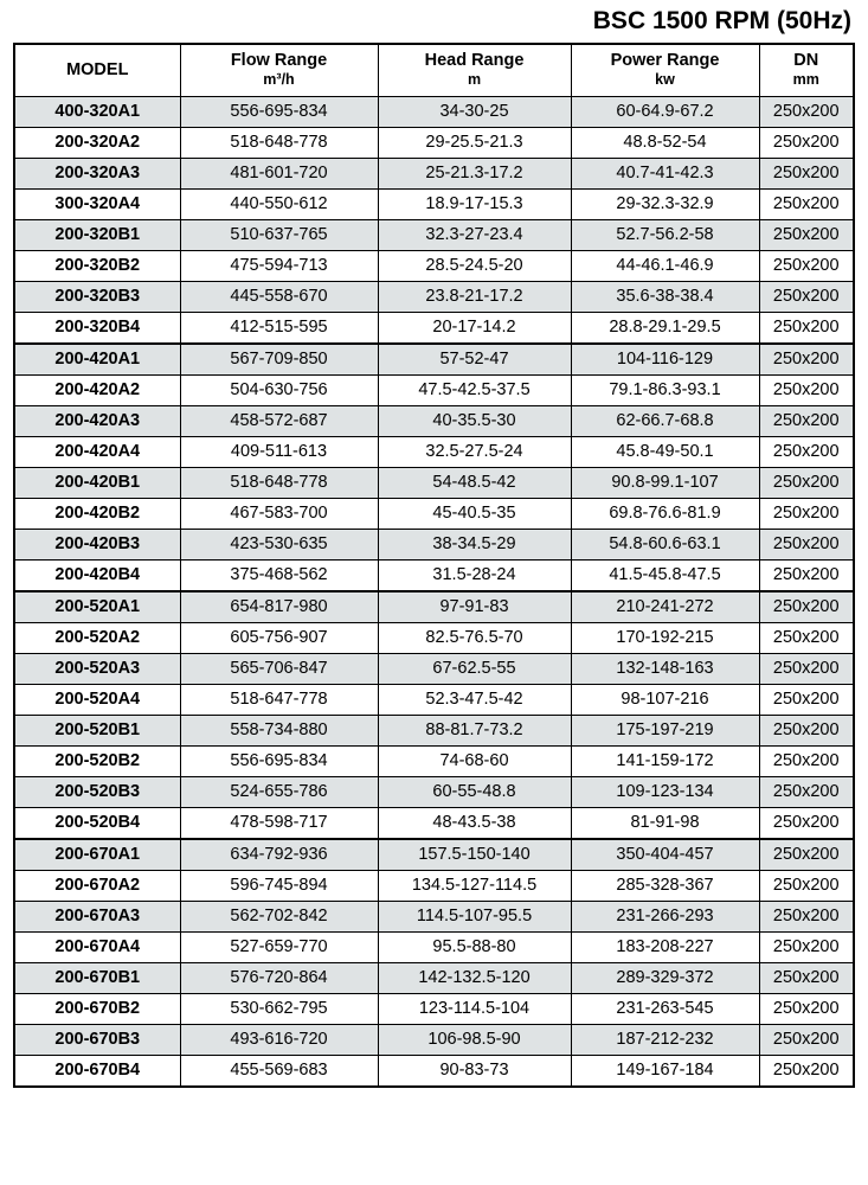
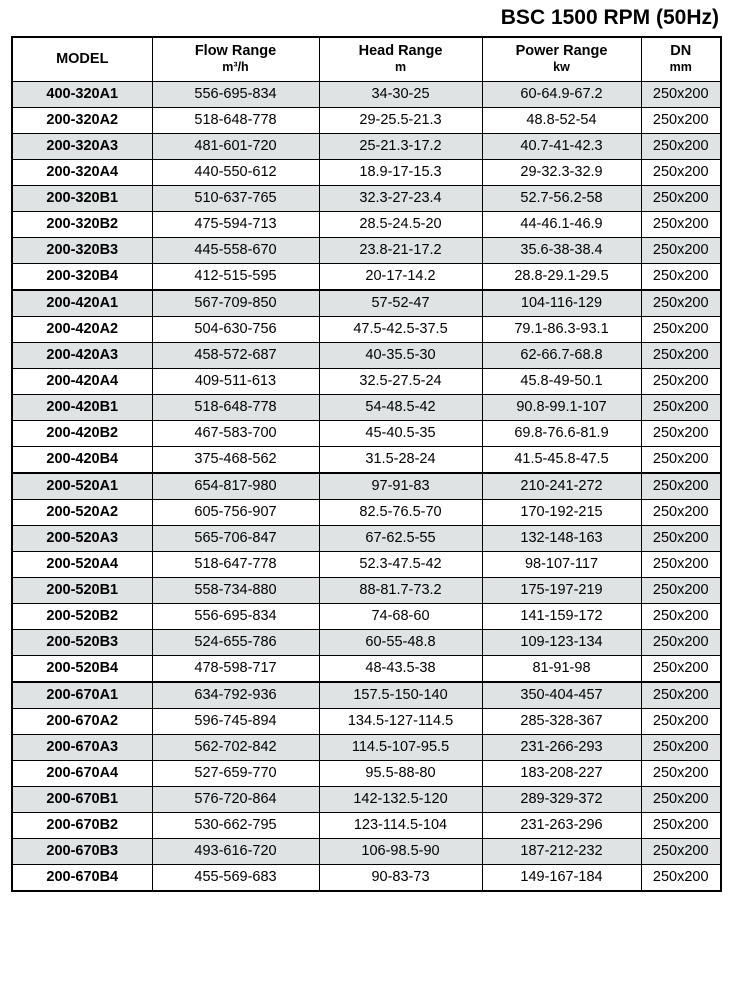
  BSC 1500 RPM (50Hz)
  MODEL	Flow Range m³/h	Head Range m	Power Range kw	DN mm
  400-320A1	556-695-834	34-30-25	60-64.9-67.2	250x200
  200-320A2	518-648-778	29-25.5-21.3	48.8-52-54	250x200
  200-320A3	481-601-720	25-21.3-17.2	40.7-41-42.3	250x200
- 300-320A4	440-550-612	18.9-17-15.3	29-32.3-32.9	250x200
+ 200-320A4	440-550-612	18.9-17-15.3	29-32.3-32.9	250x200
  200-320B1	510-637-765	32.3-27-23.4	52.7-56.2-58	250x200
  200-320B2	475-594-713	28.5-24.5-20	44-46.1-46.9	250x200
  200-320B3	445-558-670	23.8-21-17.2	35.6-38-38.4	250x200
  200-320B4	412-515-595	20-17-14.2	28.8-29.1-29.5	250x200
  200-420A1	567-709-850	57-52-47	104-116-129	250x200
  200-420A2	504-630-756	47.5-42.5-37.5	79.1-86.3-93.1	250x200
  200-420A3	458-572-687	40-35.5-30	62-66.7-68.8	250x200
  200-420A4	409-511-613	32.5-27.5-24	45.8-49-50.1	250x200
  200-420B1	518-648-778	54-48.5-42	90.8-99.1-107	250x200
  200-420B2	467-583-700	45-40.5-35	69.8-76.6-81.9	250x200
- 200-420B3	423-530-635	38-34.5-29	54.8-60.6-63.1	250x200
  200-420B4	375-468-562	31.5-28-24	41.5-45.8-47.5	250x200
  200-520A1	654-817-980	97-91-83	210-241-272	250x200
  200-520A2	605-756-907	82.5-76.5-70	170-192-215	250x200
  200-520A3	565-706-847	67-62.5-55	132-148-163	250x200
- 200-520A4	518-647-778	52.3-47.5-42	98-107-216	250x200
+ 200-520A4	518-647-778	52.3-47.5-42	98-107-117	250x200
  200-520B1	558-734-880	88-81.7-73.2	175-197-219	250x200
  200-520B2	556-695-834	74-68-60	141-159-172	250x200
  200-520B3	524-655-786	60-55-48.8	109-123-134	250x200
  200-520B4	478-598-717	48-43.5-38	81-91-98	250x200
  200-670A1	634-792-936	157.5-150-140	350-404-457	250x200
  200-670A2	596-745-894	134.5-127-114.5	285-328-367	250x200
  200-670A3	562-702-842	114.5-107-95.5	231-266-293	250x200
  200-670A4	527-659-770	95.5-88-80	183-208-227	250x200
  200-670B1	576-720-864	142-132.5-120	289-329-372	250x200
- 200-670B2	530-662-795	123-114.5-104	231-263-545	250x200
+ 200-670B2	530-662-795	123-114.5-104	231-263-296	250x200
  200-670B3	493-616-720	106-98.5-90	187-212-232	250x200
  200-670B4	455-569-683	90-83-73	149-167-184	250x200
